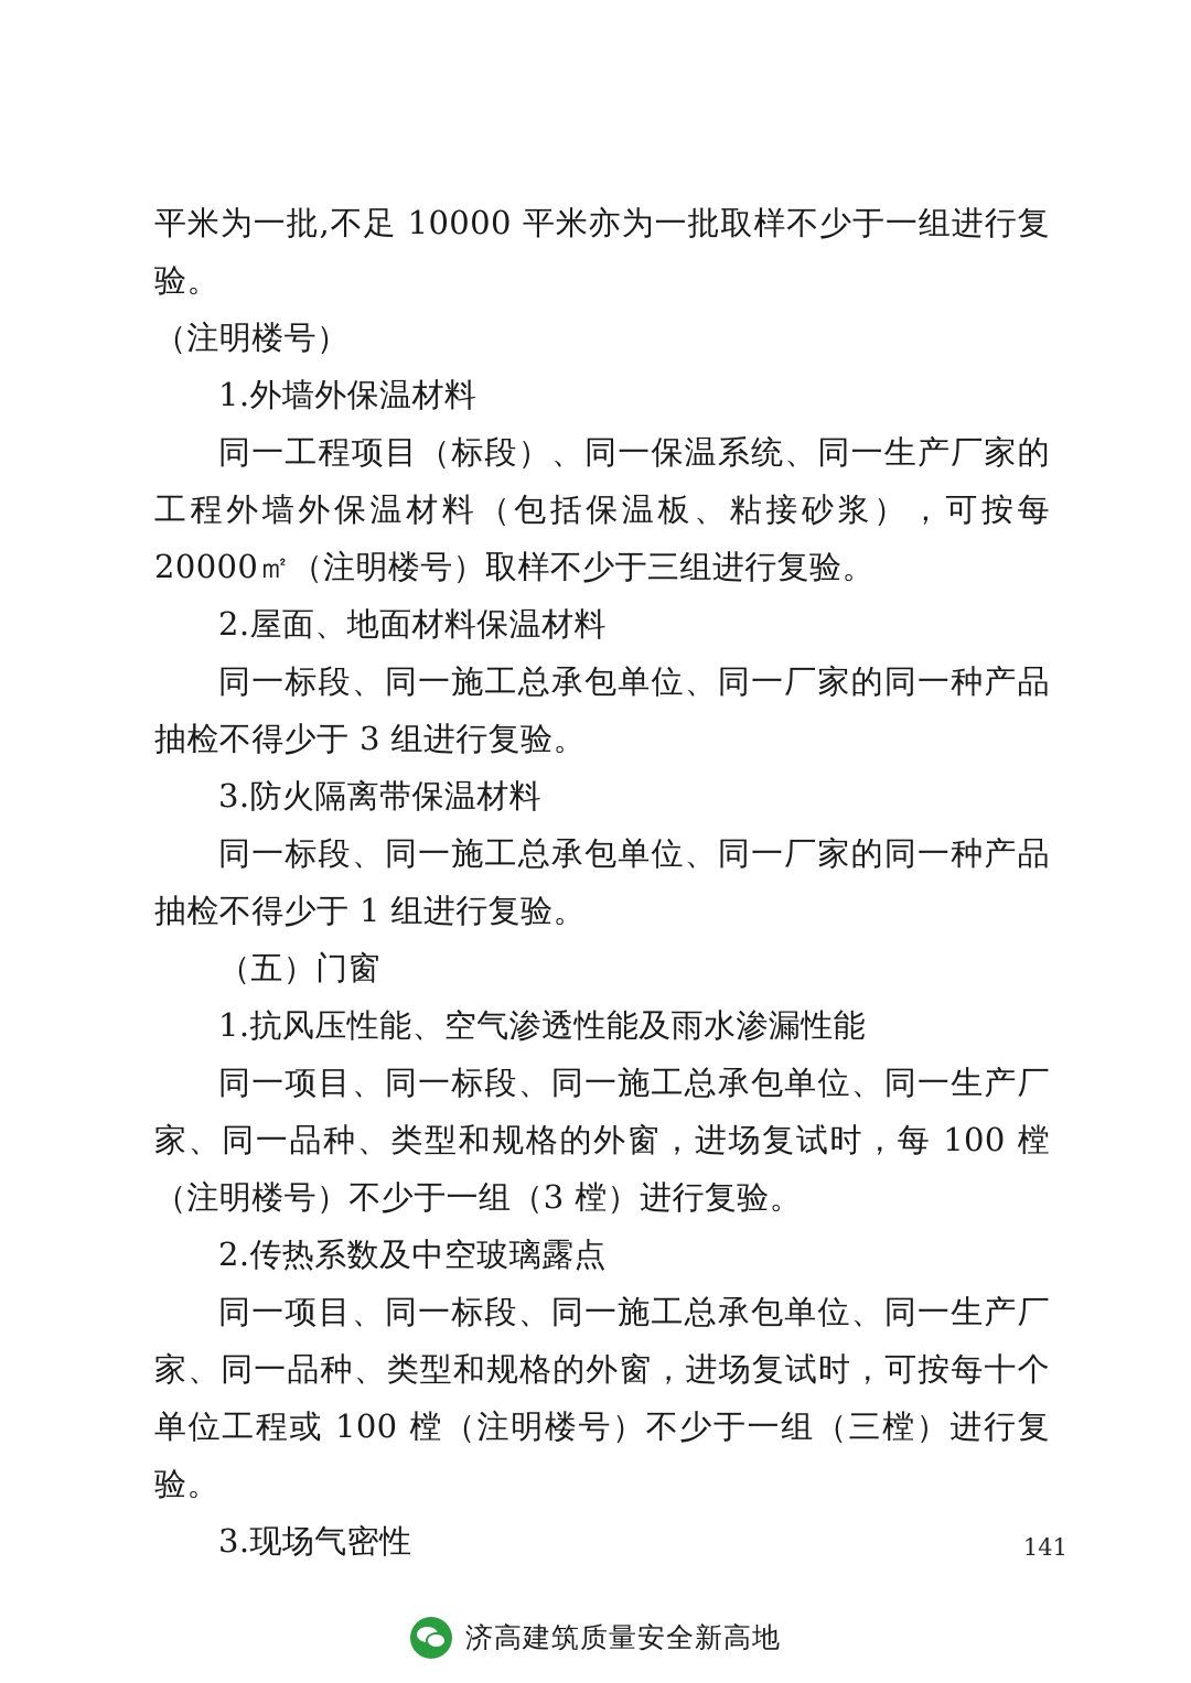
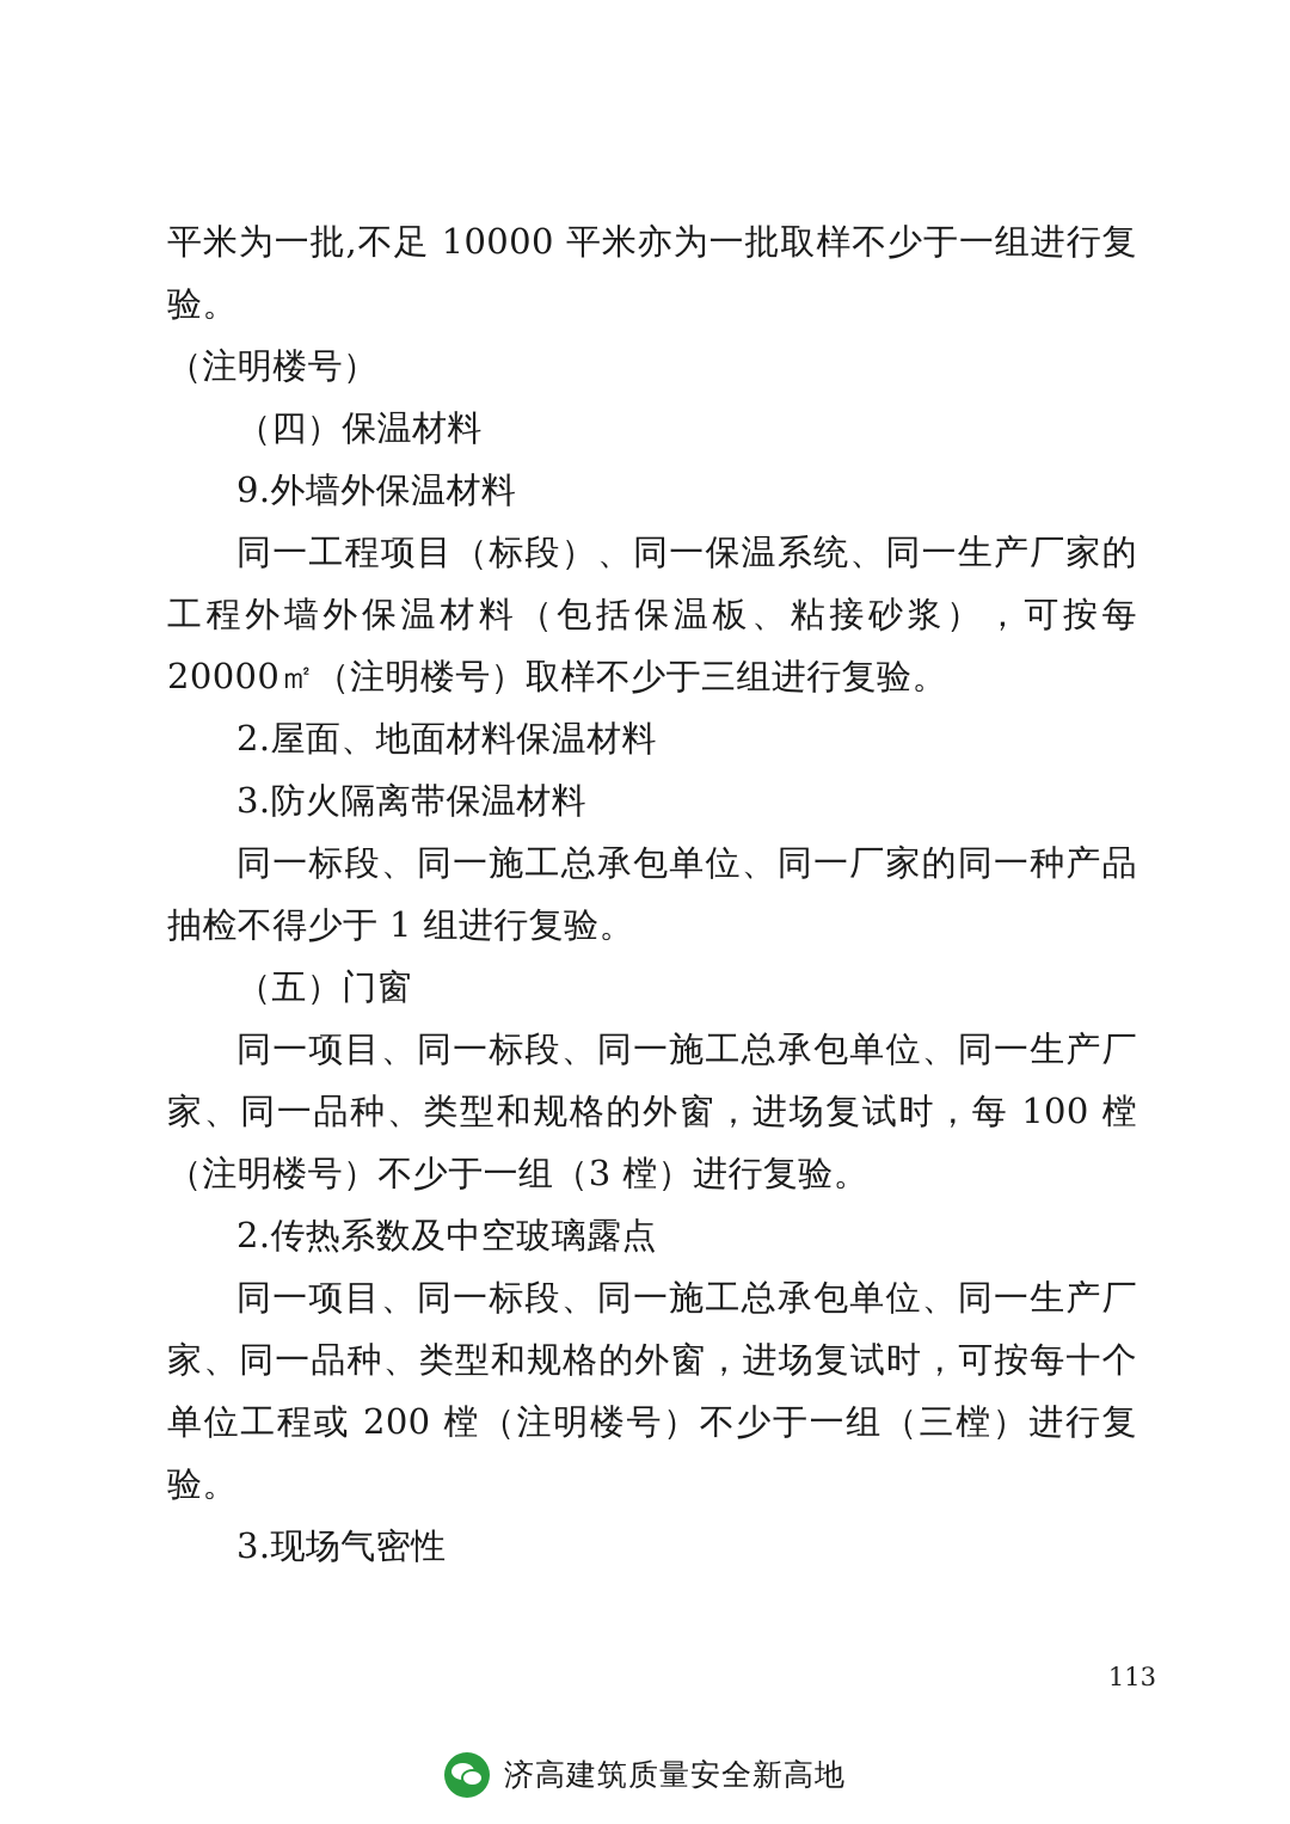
  平米为一批,不足 10000 平米亦为一批取样不少于一组进行复验。
  （注明楼号）
+ （四）保温材料
- 1.外墙外保温材料
+ 9.外墙外保温材料
  同一工程项目（标段）、同一保温系统、同一生产厂家的工程外墙外保温材料（包括保温板、粘接砂浆），可按每 20000㎡（注明楼号）取样不少于三组进行复验。
  2.屋面、地面材料保温材料
- 同一标段、同一施工总承包单位、同一厂家的同一种产品抽检不得少于 3 组进行复验。
  3.防火隔离带保温材料
  同一标段、同一施工总承包单位、同一厂家的同一种产品抽检不得少于 1 组进行复验。
  （五）门窗
- 1.抗风压性能、空气渗透性能及雨水渗漏性能
  同一项目、同一标段、同一施工总承包单位、同一生产厂家、同一品种、类型和规格的外窗，进场复试时，每 100 樘（注明楼号）不少于一组（3 樘）进行复验。
  2.传热系数及中空玻璃露点
- 同一项目、同一标段、同一施工总承包单位、同一生产厂家、同一品种、类型和规格的外窗，进场复试时，可按每十个单位工程或 100 樘（注明楼号）不少于一组（三樘）进行复验。
+ 同一项目、同一标段、同一施工总承包单位、同一生产厂家、同一品种、类型和规格的外窗，进场复试时，可按每十个单位工程或 200 樘（注明楼号）不少于一组（三樘）进行复验。
  3.现场气密性
- 141
+ 113
  济高建筑质量安全新高地
